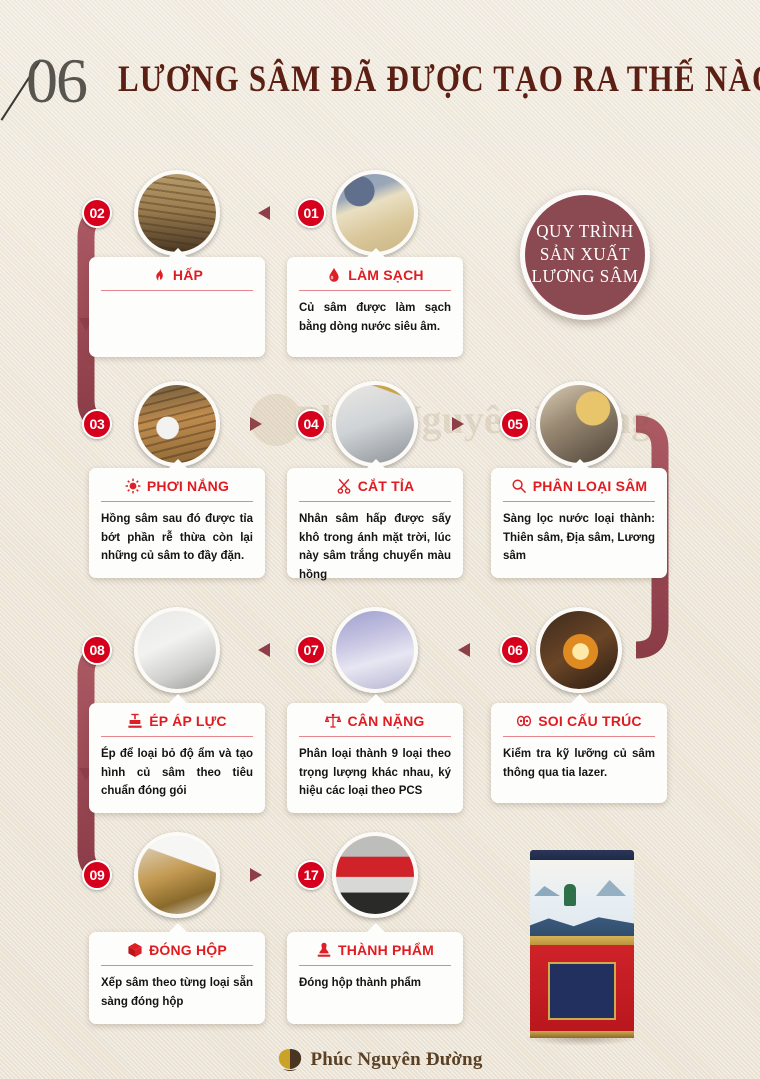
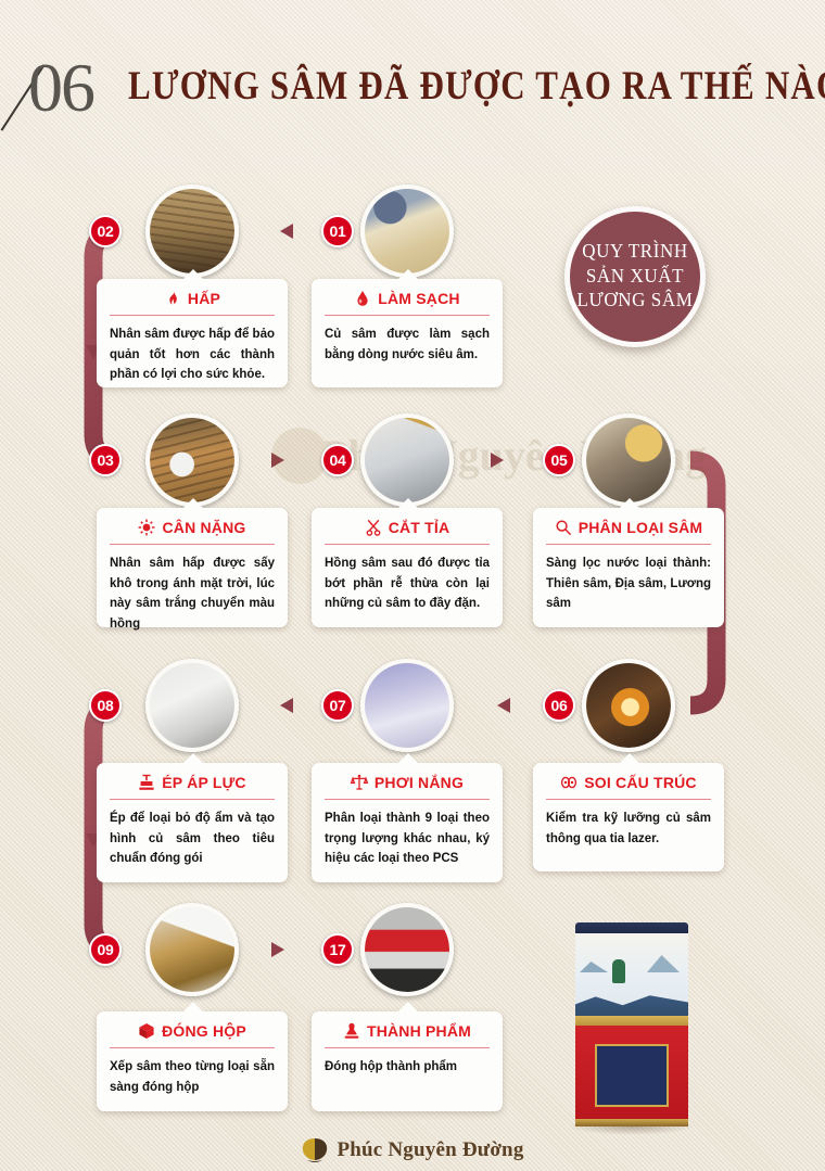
  06
  LƯƠNG SÂM ĐÃ ĐƯỢC TẠO RA THẾ NÀ
  QUY TRÌNH
  SẢN XUẤT
  LƯƠNG SÂM
  01
  02
  03
  04
  05
  06
  07
  08
  09
  17
  LÀM SẠCH
  Củ sâm được làm sạch bằng dòng nước siêu âm.
  HẤP
+ Nhân sâm được hấp để bảo quản tốt hơn các thành phần có lợi cho sức khỏe.
- PHƠI NẮNG
+ CÂN NẶNG
- Hồng sâm sau đó được tỉa bớt phần rễ thừa còn lại những củ sâm to đầy đặn.
+ Nhân sâm hấp được sấy khô trong ánh mặt trời, lúc này sâm trắng chuyển màu hồng
  CẮT TỈA
- Nhân sâm hấp được sấy khô trong ánh mặt trời, lúc này sâm trắng chuyển màu hồng
+ Hồng sâm sau đó được tỉa bớt phần rễ thừa còn lại những củ sâm to đầy đặn.
  PHÂN LOẠI SÂM
  Sàng lọc nước loại thành: Thiên sâm, Địa sâm, Lương sâm
  SOI CẤU TRÚC
  Kiểm tra kỹ lưỡng củ sâm thông qua tia lazer.
- CÂN NẶNG
+ PHƠI NẮNG
  Phân loại thành 9 loại theo trọng lượng khác nhau, ký hiệu các loại theo PCS
  ÉP ÁP LỰC
  Ép để loại bỏ độ ẩm và tạo hình củ sâm theo tiêu chuẩn đóng gói
  ĐÓNG HỘP
  Xếp sâm theo từng loại sẵn sàng đóng hộp
  THÀNH PHẨM
  Đóng hộp thành phẩm
  Phúc Nguyên Đường
